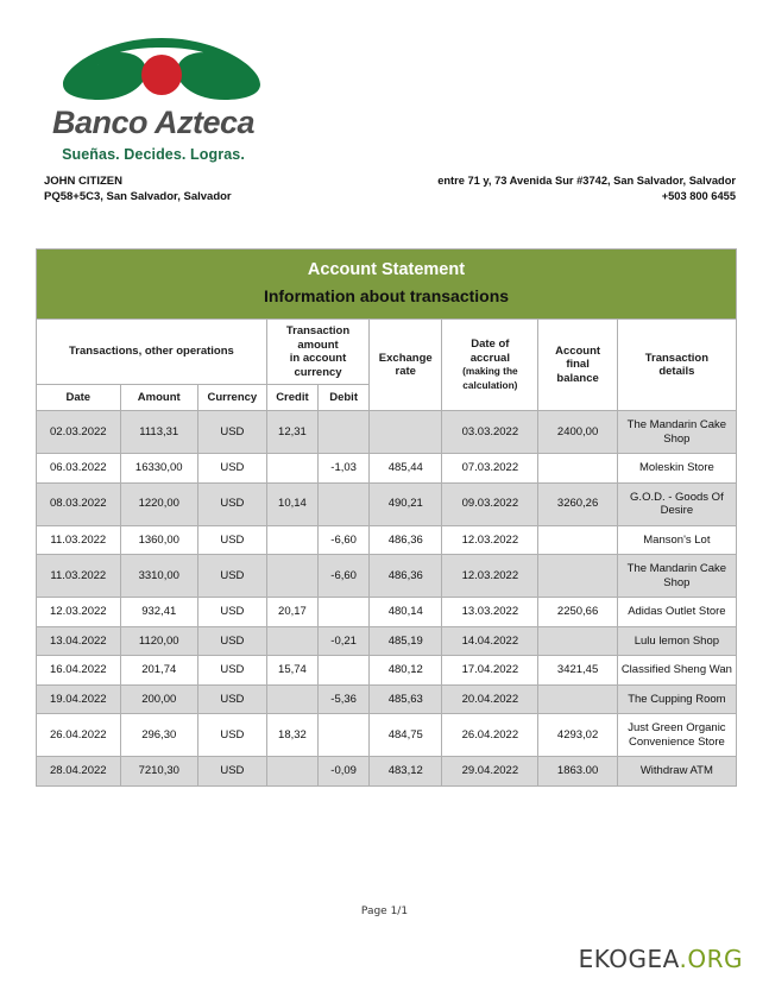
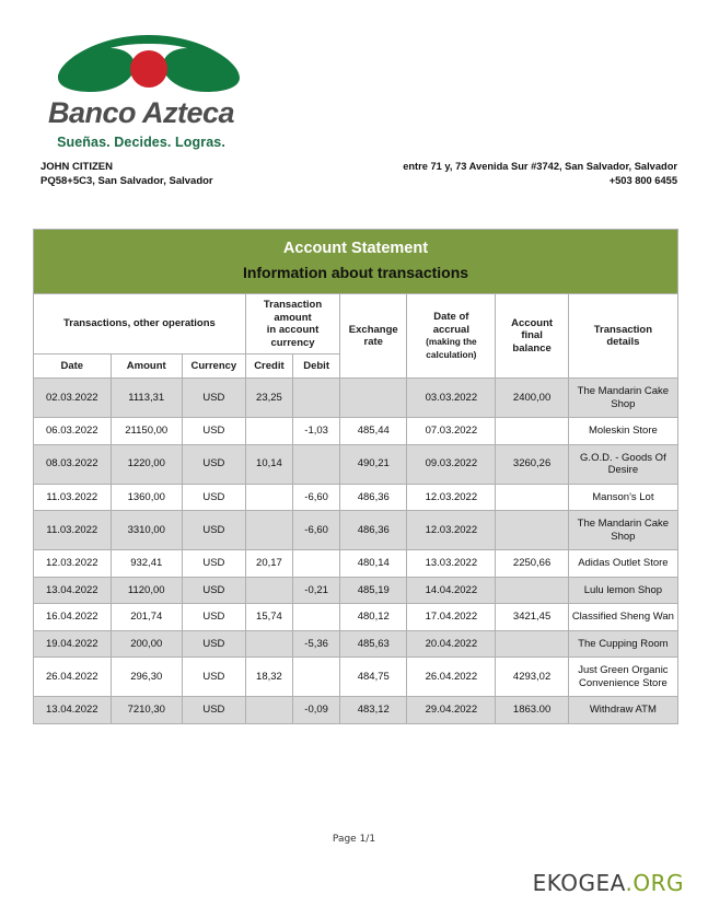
  Banco Azteca
  Sueñas. Decides. Logras.
  JOHN CITIZEN
  PQ58+5C3, San Salvador, Salvador
  entre 71 y, 73 Avenida Sur #3742, San Salvador, Salvador
  +503 800 6455
  Account Statement Information about transactions
  Transactions, other operations	Transaction amount in account currency	Exchange rate	Date of accrual (making the calculation)	Account final balance	Transaction details
  Date	Amount	Currency	Credit	Debit
- 02.03.2022	1113,31	USD	12,31			03.03.2022	2400,00	The Mandarin Cake Shop
+ 02.03.2022	1113,31	USD	23,25			03.03.2022	2400,00	The Mandarin Cake Shop
- 06.03.2022	16330,00	USD		-1,03	485,44	07.03.2022		Moleskin Store
+ 06.03.2022	21150,00	USD		-1,03	485,44	07.03.2022		Moleskin Store
  08.03.2022	1220,00	USD	10,14		490,21	09.03.2022	3260,26	G.O.D. - Goods Of Desire
  11.03.2022	1360,00	USD		-6,60	486,36	12.03.2022		Manson's Lot
  11.03.2022	3310,00	USD		-6,60	486,36	12.03.2022		The Mandarin Cake Shop
  12.03.2022	932,41	USD	20,17		480,14	13.03.2022	2250,66	Adidas Outlet Store
  13.04.2022	1120,00	USD		-0,21	485,19	14.04.2022		Lulu lemon Shop
  16.04.2022	201,74	USD	15,74		480,12	17.04.2022	3421,45	Classified Sheng Wan
  19.04.2022	200,00	USD		-5,36	485,63	20.04.2022		The Cupping Room
  26.04.2022	296,30	USD	18,32		484,75	26.04.2022	4293,02	Just Green Organic Convenience Store
- 28.04.2022	7210,30	USD		-0,09	483,12	29.04.2022	1863.00	Withdraw ATM
+ 13.04.2022	7210,30	USD		-0,09	483,12	29.04.2022	1863.00	Withdraw ATM
  Page 1/1
  EKOGEA.ORG
